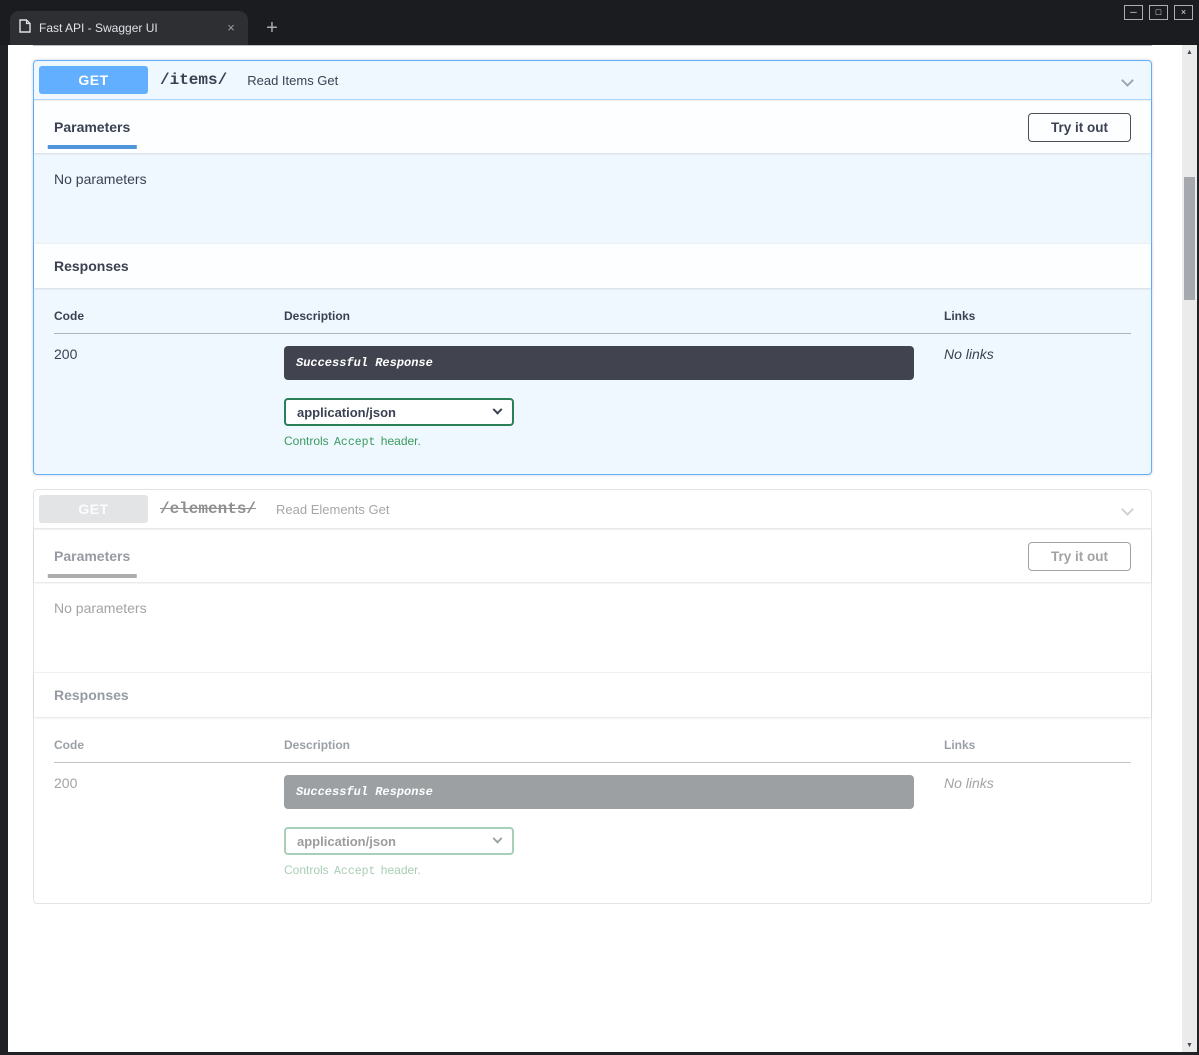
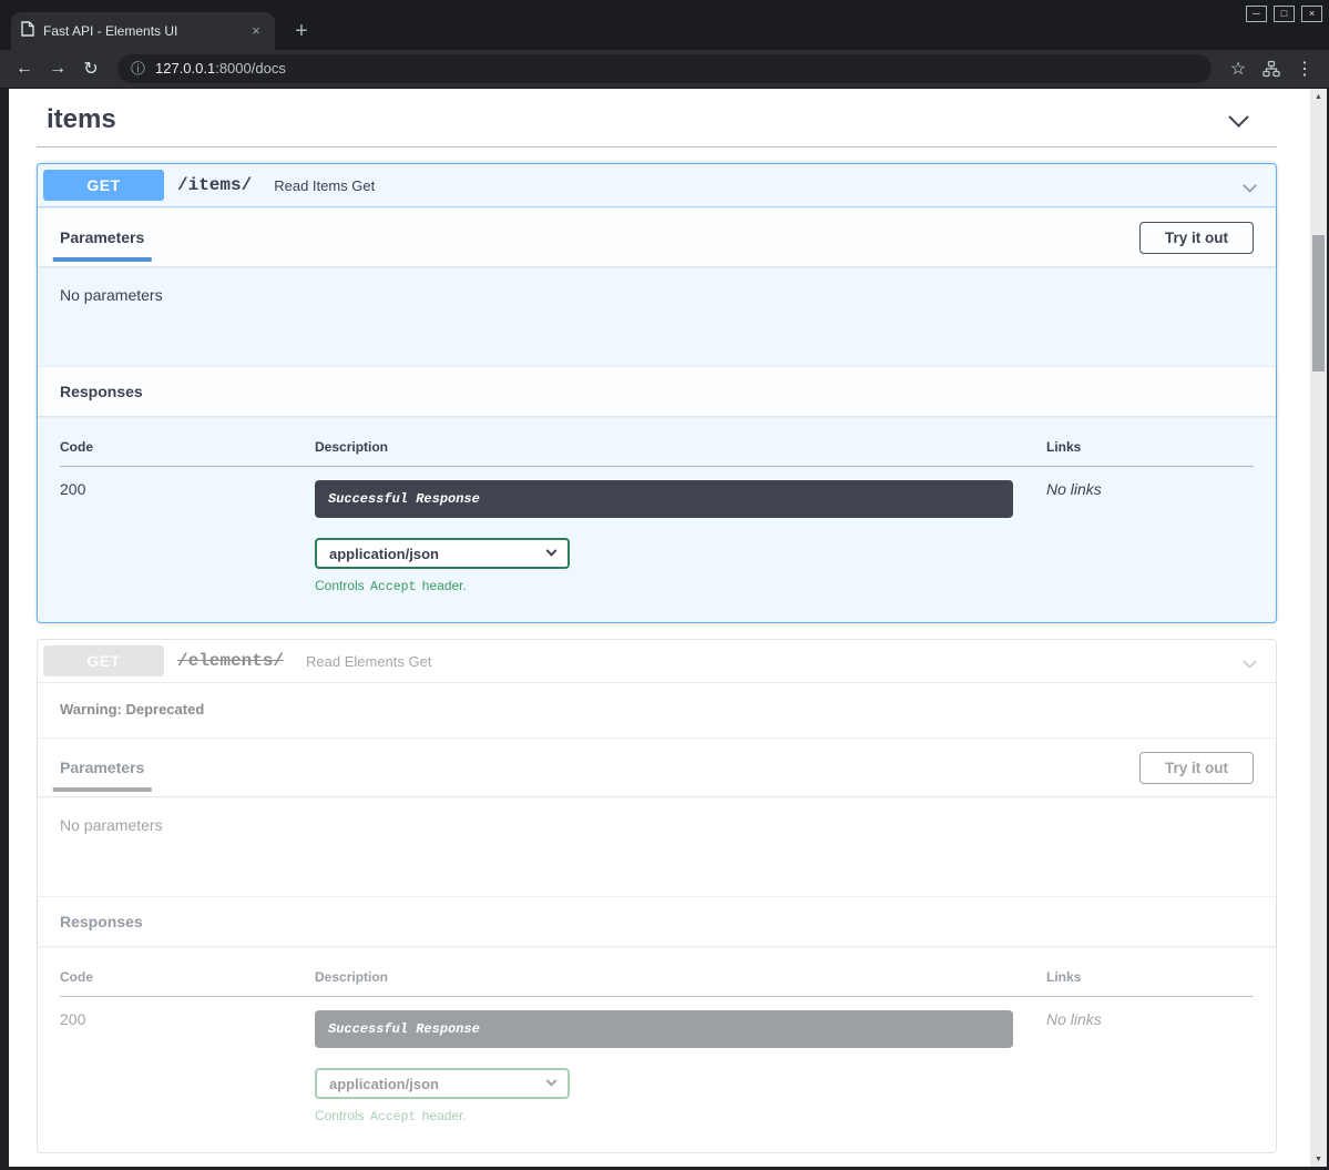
- Fast API - Swagger UI
+ Fast API - Elements UI
  ×
  +
  ─
  □
  ×
+ ←
+ →
+ ↻
+ ⓘ
+ 127.0.0.1:8000/docs
+ ☆
+ ⋮
+ items
  GET
  /items/
  Read Items Get
  Parameters
  Try it out
  No parameters
  Responses
  Code	Description	Links
  200	Successful Response application/json Controls Accept header.	No links
  GET
  /elements/
  Read Elements Get
+ Warning: Deprecated
  Parameters
  Try it out
  No parameters
  Responses
  Code	Description	Links
  200	Successful Response application/json Controls Accept header.	No links
